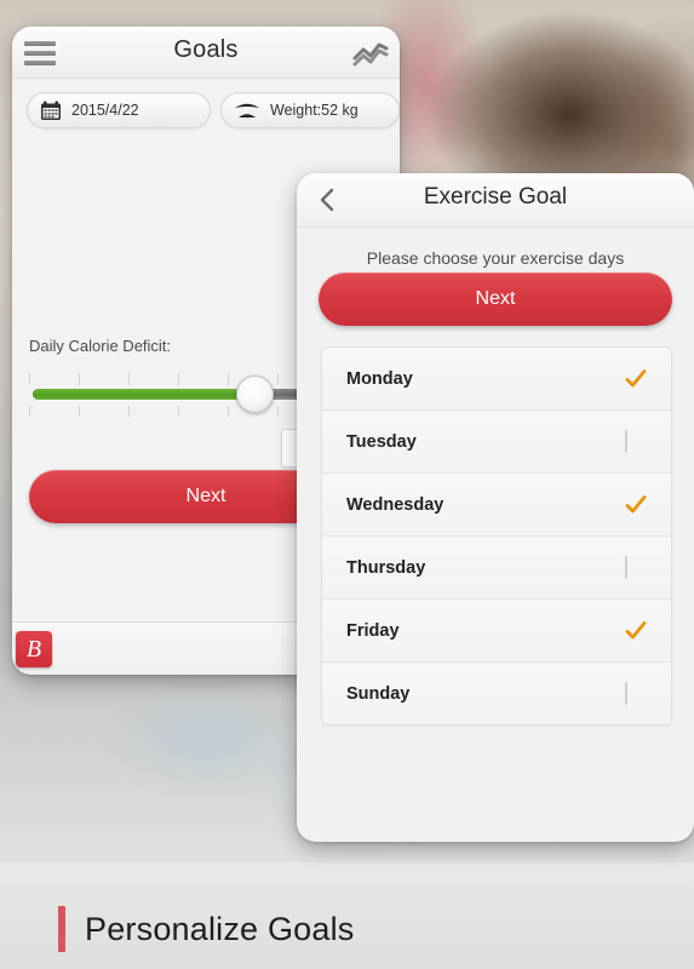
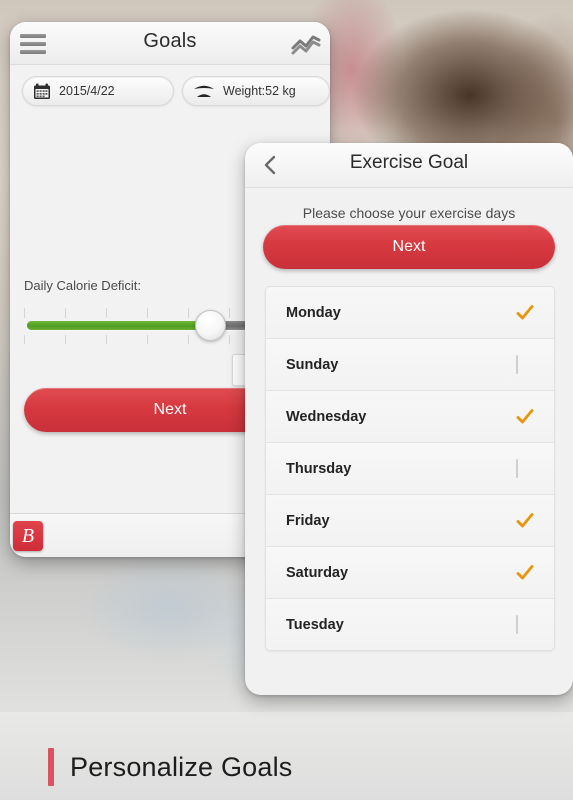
  Goals
  2015/4/22
  Weight:52 kg
  Daily Calorie Deficit:
  Next
  B
  Exercise Goal
  Please choose your exercise days
  Next
  Monday
- Tuesday
+ Sunday
  Wednesday
  Thursday
  Friday
+ Saturday
- Sunday
+ Tuesday
  Personalize Goals
